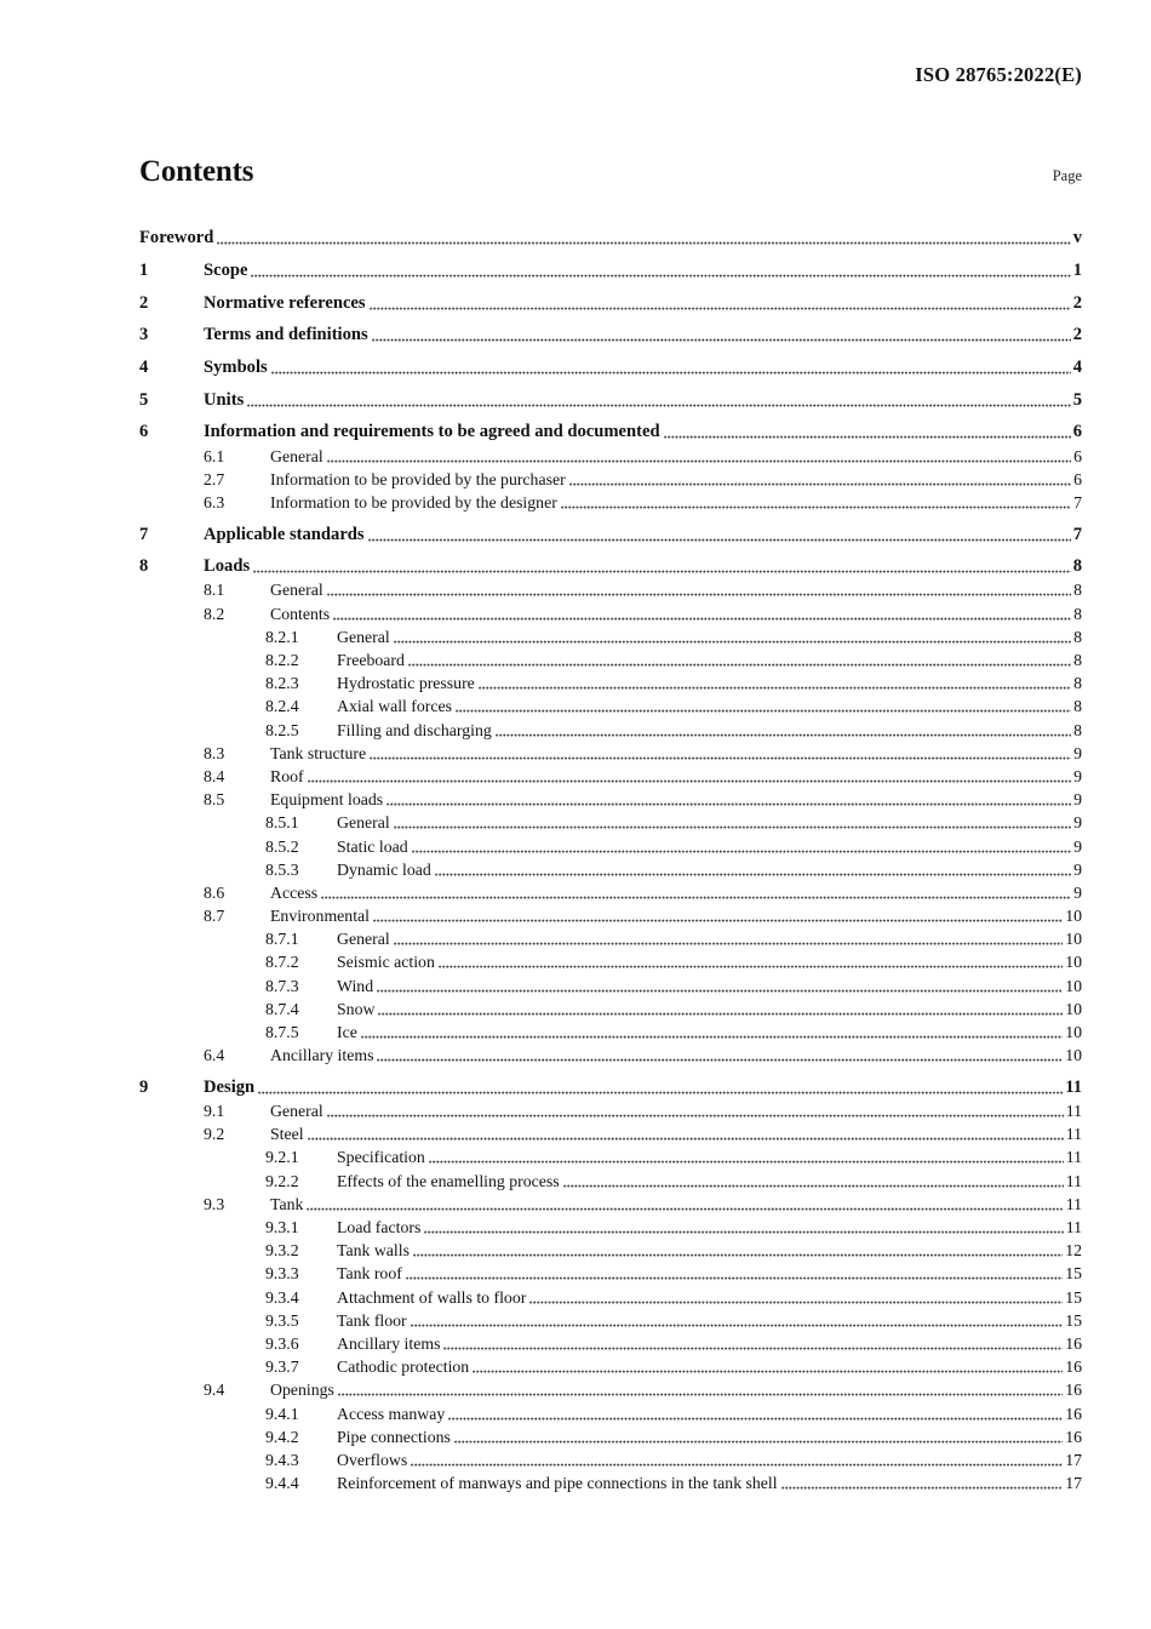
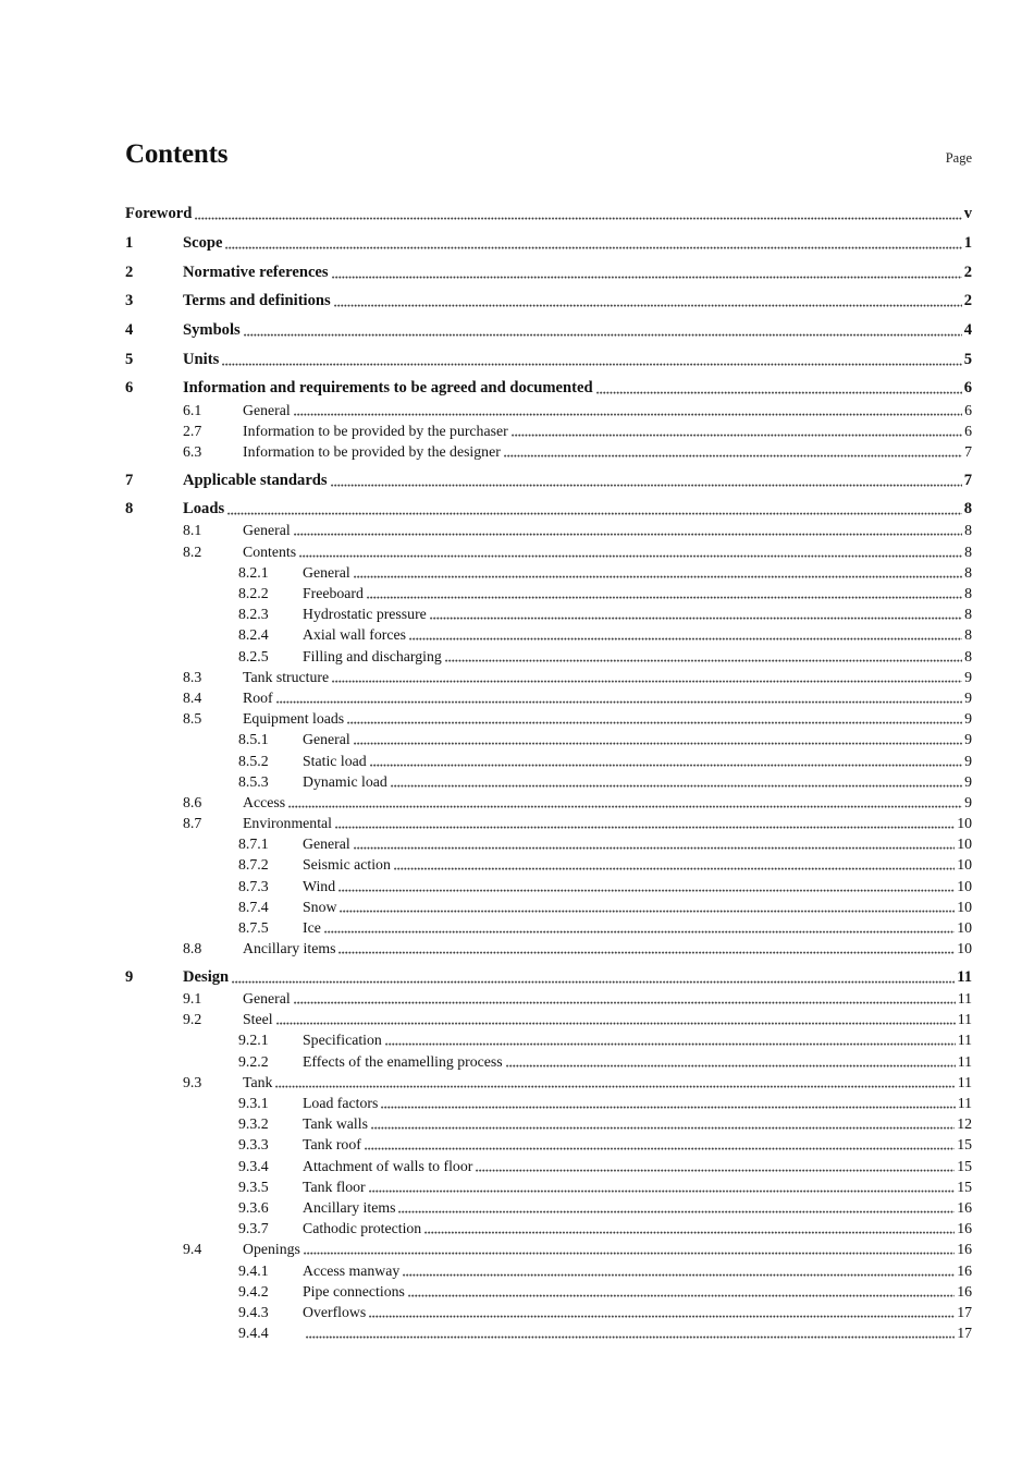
- ISO 28765:2022(E)
  Contents
  Page
  Foreword
  v
  1
  Scope
  1
  2
  Normative references
  2
  3
  Terms and definitions
  2
  4
  Symbols
  4
  5
  Units
  5
  6
  Information and requirements to be agreed and documented
  6
  6.1
  General
  6
  2.7
  Information to be provided by the purchaser
  6
  6.3
  Information to be provided by the designer
  7
  7
  Applicable standards
  7
  8
  Loads
  8
  8.1
  General
  8
  8.2
  Contents
  8
  8.2.1
  General
  8
  8.2.2
  Freeboard
  8
  8.2.3
  Hydrostatic pressure
  8
  8.2.4
  Axial wall forces
  8
  8.2.5
  Filling and discharging
  8
  8.3
  Tank structure
  9
  8.4
  Roof
  9
  8.5
  Equipment loads
  9
  8.5.1
  General
  9
  8.5.2
  Static load
  9
  8.5.3
  Dynamic load
  9
  8.6
  Access
  9
  8.7
  Environmental
  10
  8.7.1
  General
  10
  8.7.2
  Seismic action
  10
  8.7.3
  Wind
  10
  8.7.4
  Snow
  10
  8.7.5
  Ice
  10
- 6.4
+ 8.8
  Ancillary items
  10
  9
  Design
  11
  9.1
  General
  11
  9.2
  Steel
  11
  9.2.1
  Specification
  11
  9.2.2
  Effects of the enamelling process
  11
  9.3
  Tank
  11
  9.3.1
  Load factors
  11
  9.3.2
  Tank walls
  12
  9.3.3
  Tank roof
  15
  9.3.4
  Attachment of walls to floor
  15
  9.3.5
  Tank floor
  15
  9.3.6
  Ancillary items
  16
  9.3.7
  Cathodic protection
  16
  9.4
  Openings
  16
  9.4.1
  Access manway
  16
  9.4.2
  Pipe connections
  16
  9.4.3
  Overflows
  17
  9.4.4
- Reinforcement of manways and pipe connections in the tank shell
  17
